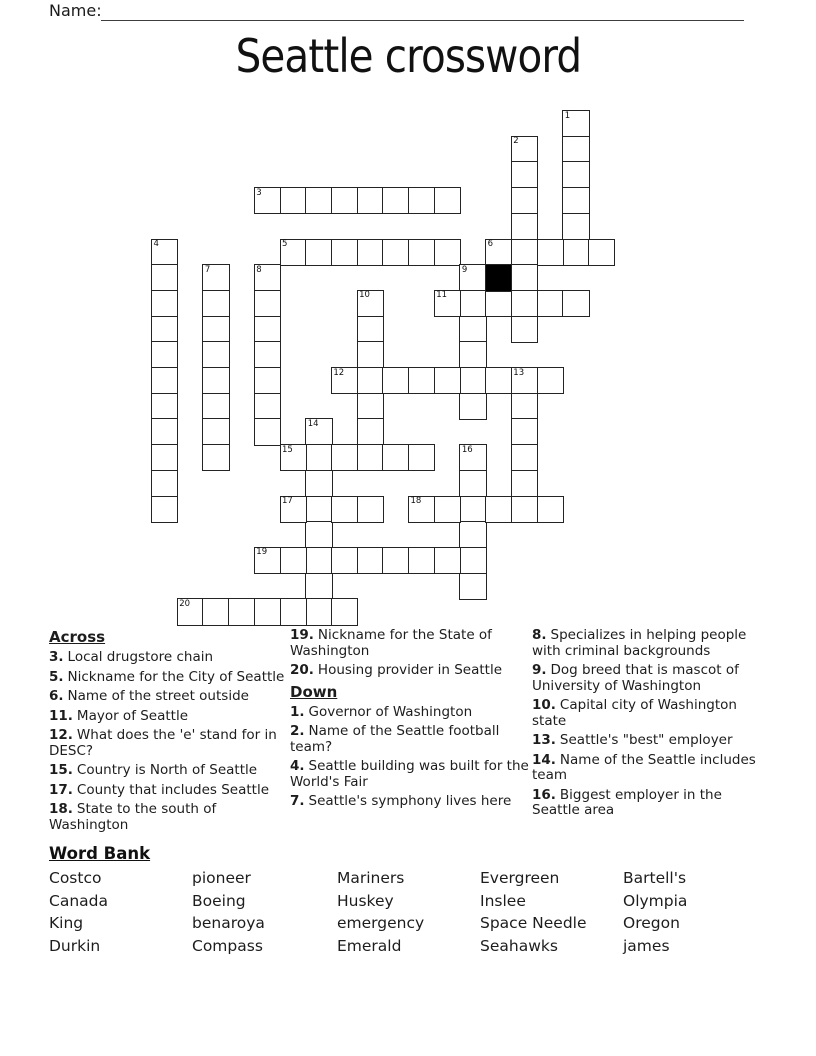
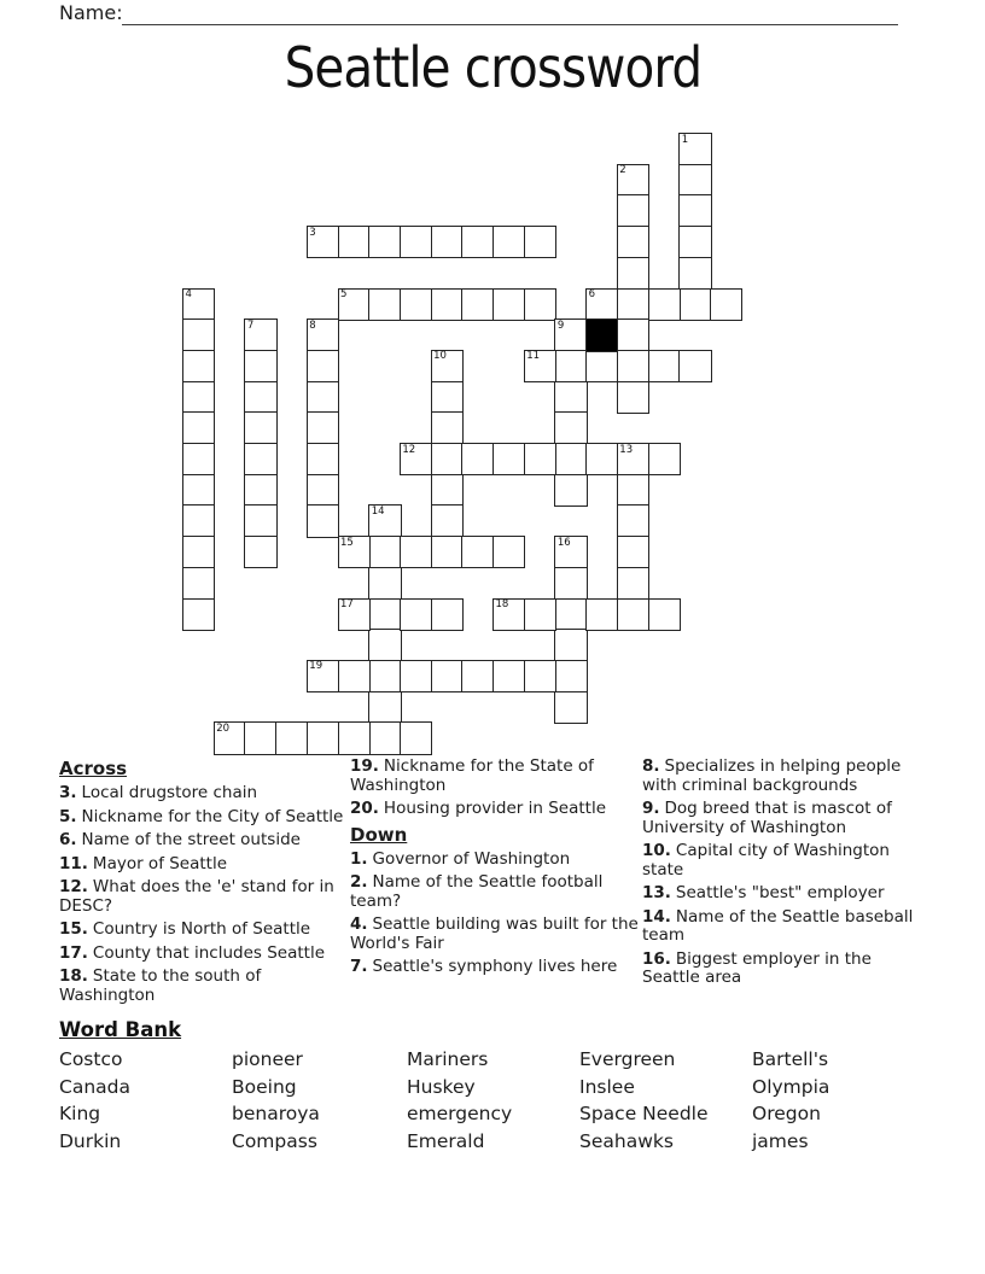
  Name:
  Seattle crossword
  1
  2
  3
  4
  5
  6
  7
  8
  9
  10
  11
  12
  13
  14
  15
  16
  17
  18
  19
  20
  Across
  3. Local drugstore chain
  5. Nickname for the City of Seattle
  6. Name of the street outside
  11. Mayor of Seattle
  12. What does the 'e' stand for in DESC?
  15. Country is North of Seattle
  17. County that includes Seattle
  18. State to the south of Washington
  19. Nickname for the State of Washington
  20. Housing provider in Seattle
  Down
  1. Governor of Washington
  2. Name of the Seattle football team?
  4. Seattle building was built for the World's Fair
  7. Seattle's symphony lives here
  8. Specializes in helping people with criminal backgrounds
  9. Dog breed that is mascot of University of Washington
  10. Capital city of Washington state
  13. Seattle's "best" employer
- 14. Name of the Seattle includes team
+ 14. Name of the Seattle baseball team
  16. Biggest employer in the Seattle area
  Word Bank
  Costco
  Canada
  King
  Durkin
  pioneer
  Boeing
  benaroya
  Compass
  Mariners
  Huskey
  emergency
  Emerald
  Evergreen
  Inslee
  Space Needle
  Seahawks
  Bartell's
  Olympia
  Oregon
  james
